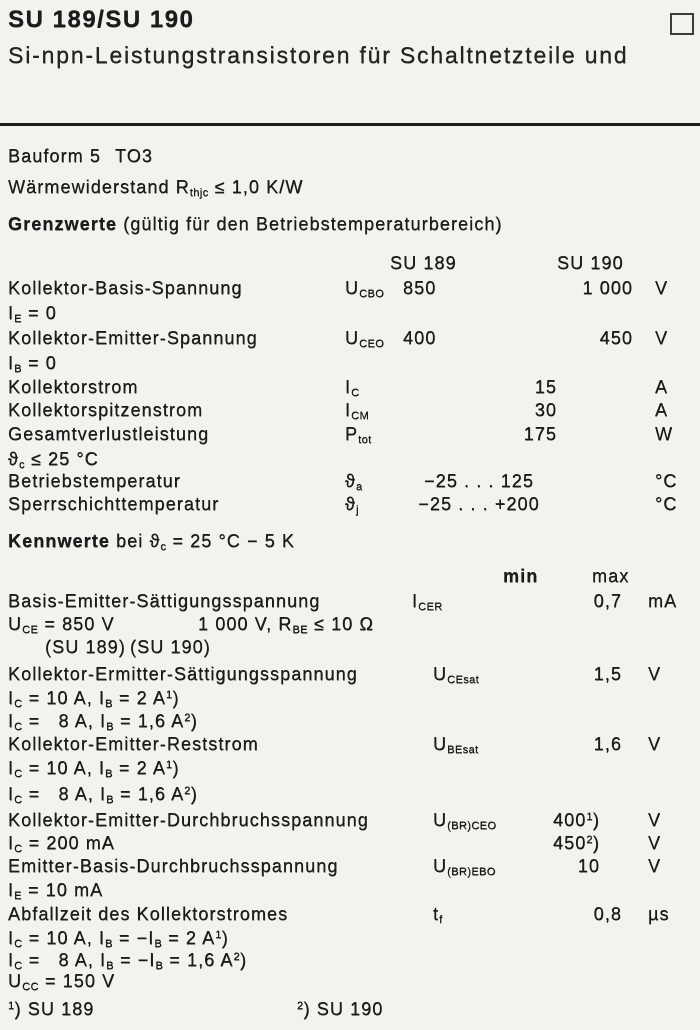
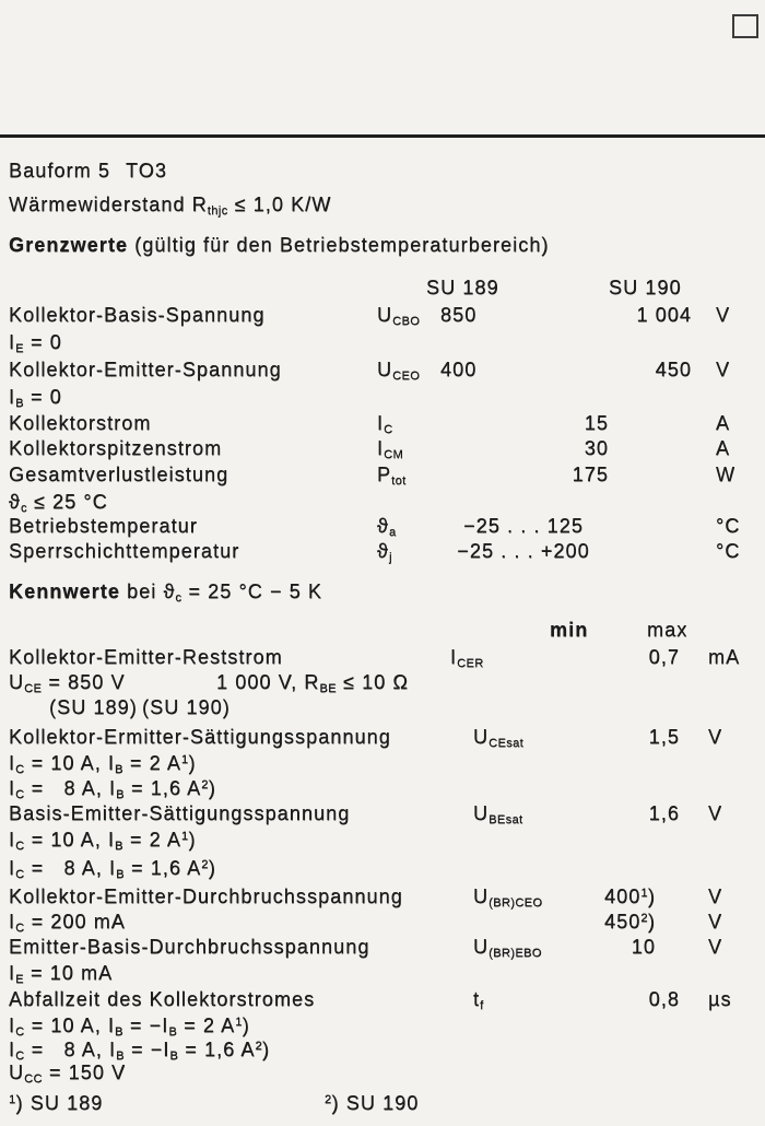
- SU 189/SU 190
- Si-npn-Leistungstransistoren für Schaltnetzteile und
  Bauform 5
  TO3
  Wärmewiderstand Rthjc ≤ 1,0 K/W
  Grenzwerte (gültig für den Betriebstemperaturbereich)
  SU 189
  SU 190
  Kollektor-Basis-Spannung
  UCBO
  850
- 1 000
+ 1 004
  V
  IE = 0
  Kollektor-Emitter-Spannung
  UCEO
  400
  450
  V
  IB = 0
  Kollektorstrom
  IC
  15
  A
  Kollektorspitzenstrom
  ICM
  30
  A
  Gesamtverlustleistung
  Ptot
  175
  W
  ϑc ≤ 25 °C
  Betriebstemperatur
  ϑa
  −25 . . . 125
  °C
  Sperrschichttemperatur
  ϑj
  −25 . . . +200
  °C
  Kennwerte bei ϑc = 25 °C − 5 K
  min
  max
- Basis-Emitter-Sättigungsspannung
+ Kollektor-Emitter-Reststrom
  ICER
  0,7
  mA
  UCE = 850 V
  1 000 V, RBE ≤ 10 Ω
  (SU 189)
  (SU 190)
  Kollektor-Ermitter-Sättigungsspannung
  UCEsat
  1,5
  V
  IC = 10 A, IB = 2 A1)
  IC = 8 A, IB = 1,6 A2)
- Kollektor-Emitter-Reststrom
+ Basis-Emitter-Sättigungsspannung
  UBEsat
  1,6
  V
  IC = 10 A, IB = 2 A1)
  IC = 8 A, IB = 1,6 A2)
  Kollektor-Emitter-Durchbruchsspannung
  U(BR)CEO
  4001)
  V
  IC = 200 mA
  4502)
  V
  Emitter-Basis-Durchbruchsspannung
  U(BR)EBO
  10
  V
  IE = 10 mA
  Abfallzeit des Kollektorstromes
  tf
  0,8
  µs
  IC = 10 A, IB = −IB = 2 A1)
  IC = 8 A, IB = −IB = 1,6 A2)
  UCC = 150 V
  1) SU 189
  2) SU 190
